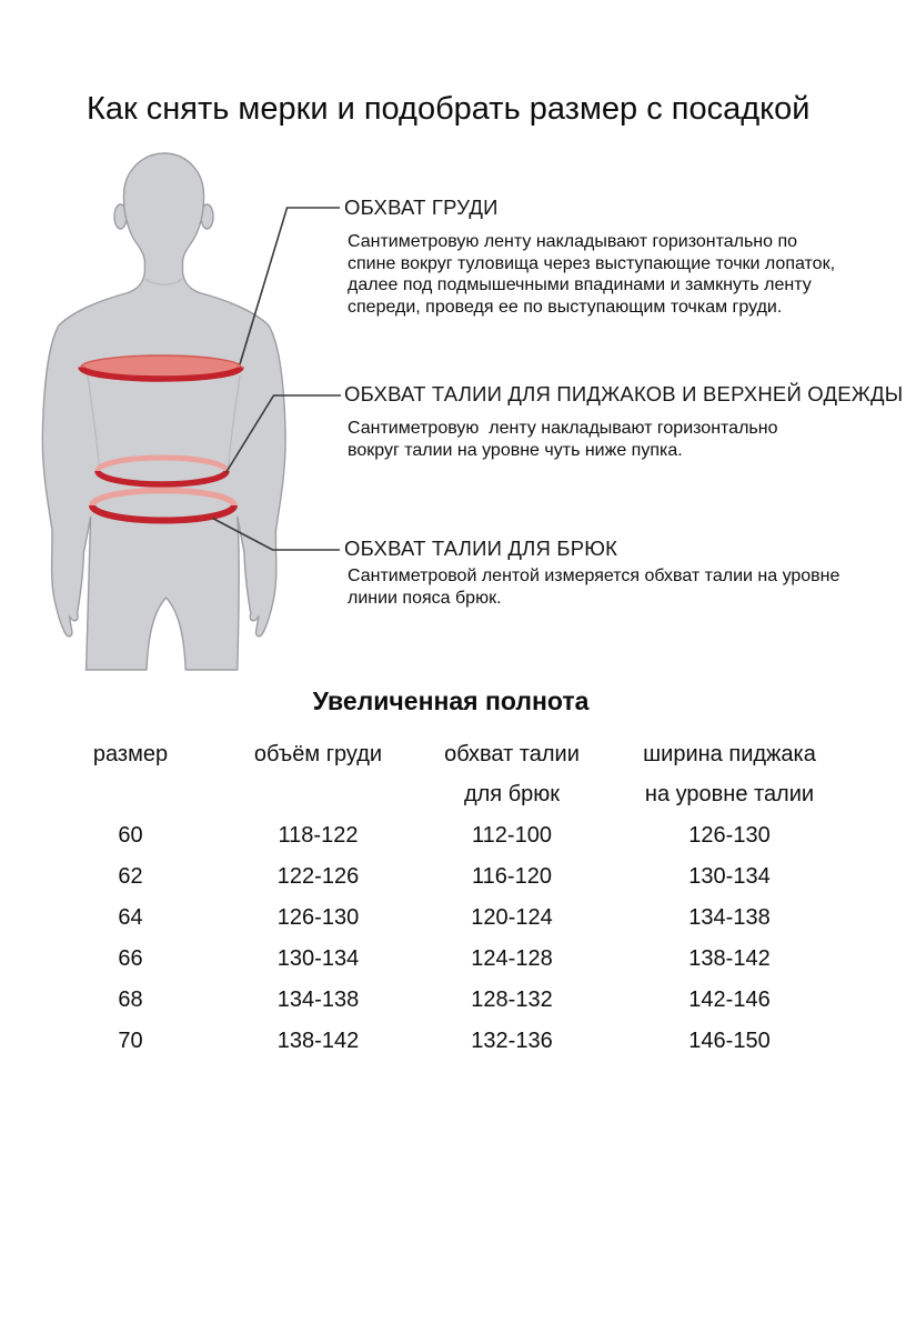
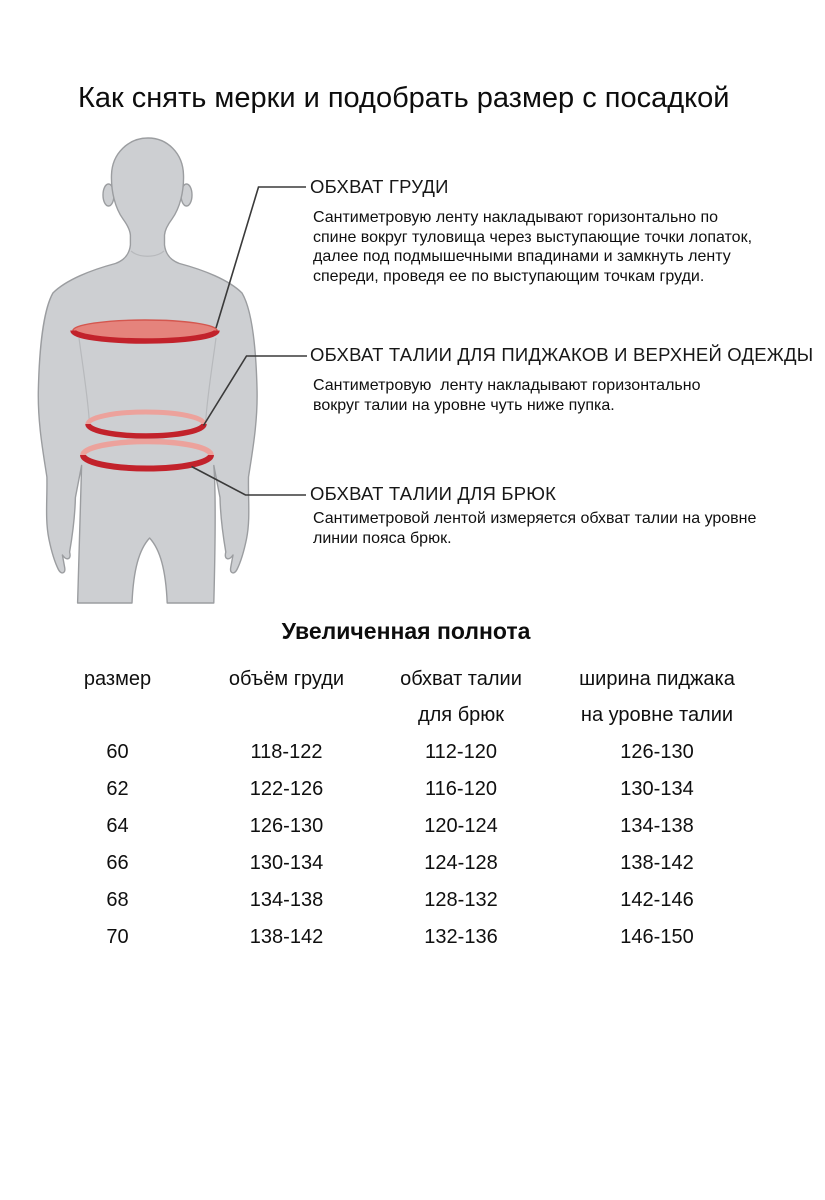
  Как снять мерки и подобрать размер с посадкой
  ОБХВАТ ГРУДИ
  Сантиметровую ленту накладывают горизонтально по
  спине вокруг туловища через выступающие точки лопаток,
  далее под подмышечными впадинами и замкнуть ленту
  спереди, проведя ее по выступающим точкам груди.
  ОБХВАТ ТАЛИИ ДЛЯ ПИДЖАКОВ И ВЕРХНЕЙ ОДЕЖДЫ
  Сантиметровую ленту накладывают горизонтально
  вокруг талии на уровне чуть ниже пупка.
  ОБХВАТ ТАЛИИ ДЛЯ БРЮК
  Сантиметровой лентой измеряется обхват талии на уровне
  линии пояса брюк.
  Увеличенная полнота
  размер	объём груди	обхват талии для брюк	ширина пиджака на уровне талии
- 60	118-122	112-100	126-130
+ 60	118-122	112-120	126-130
  62	122-126	116-120	130-134
  64	126-130	120-124	134-138
  66	130-134	124-128	138-142
  68	134-138	128-132	142-146
  70	138-142	132-136	146-150
